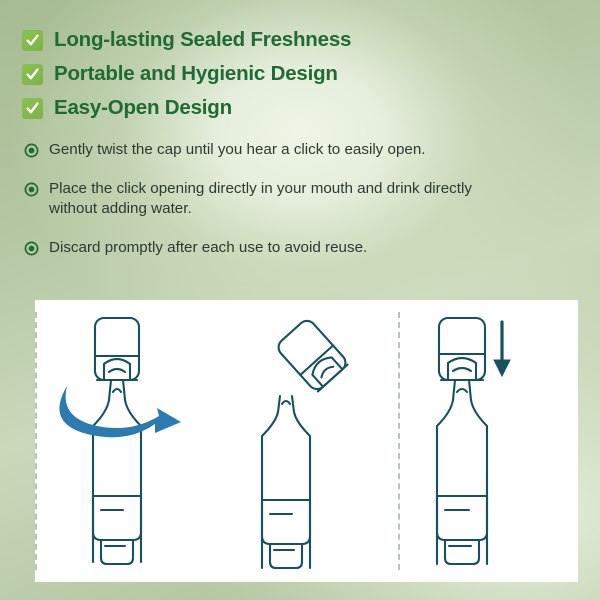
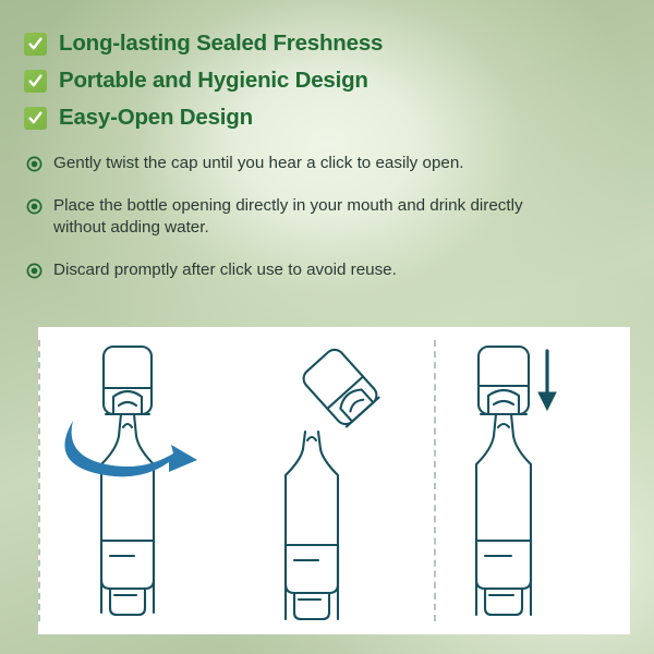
  Long-lasting Sealed Freshness
  Portable and Hygienic Design
  Easy-Open Design
  Gently twist the cap until you hear a click to easily open.
- Place the click opening directly in your mouth and drink directly without adding water.
+ Place the bottle opening directly in your mouth and drink directly without adding water.
- Discard promptly after each use to avoid reuse.
+ Discard promptly after click use to avoid reuse.
